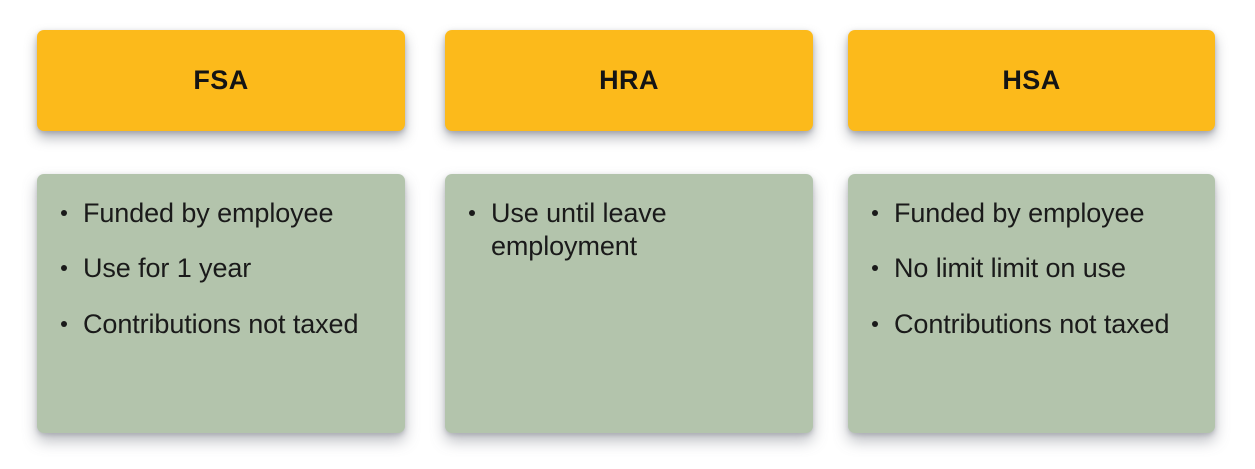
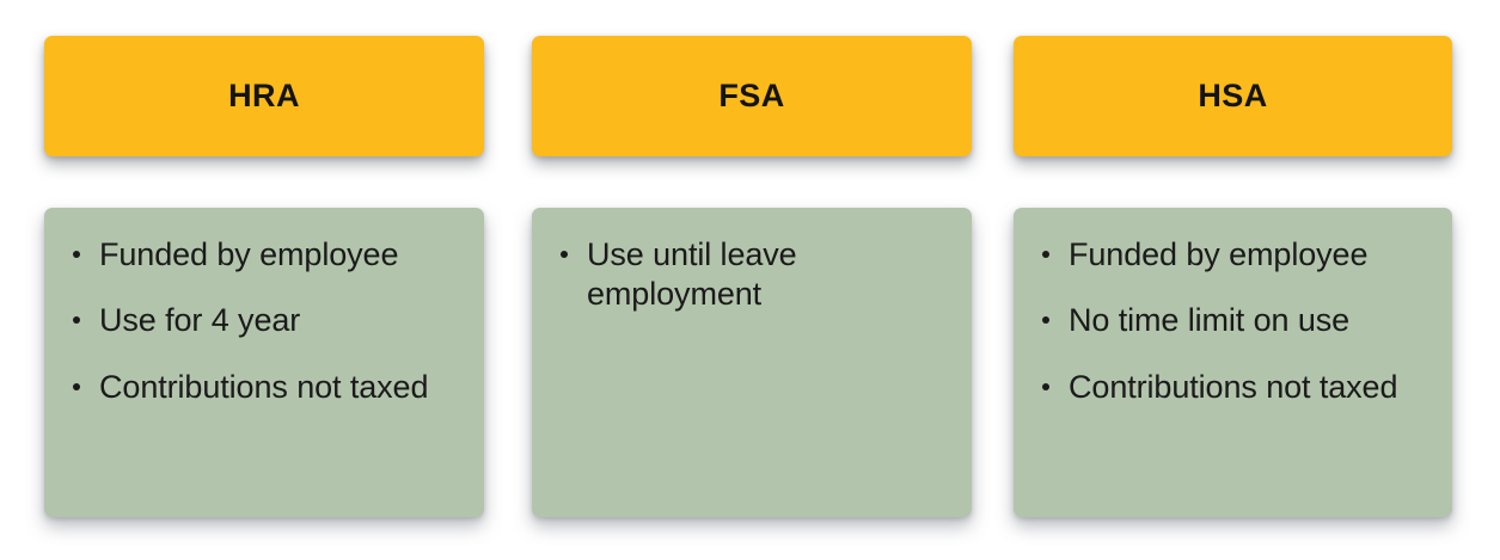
- FSA
+ HRA
  Funded by employee
- Use for 1 year
+ Use for 4 year
  Contributions not taxed
- HRA
+ FSA
  Use until leave employment
  HSA
  Funded by employee
- No limit limit on use
+ No time limit on use
  Contributions not taxed
